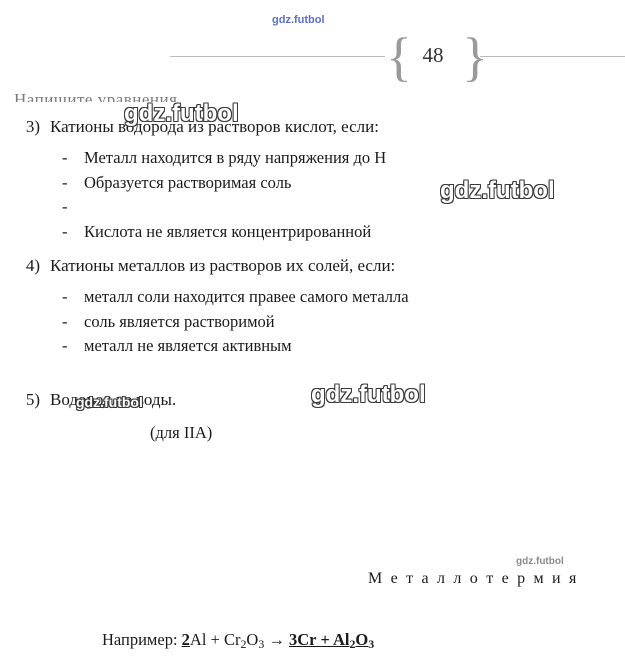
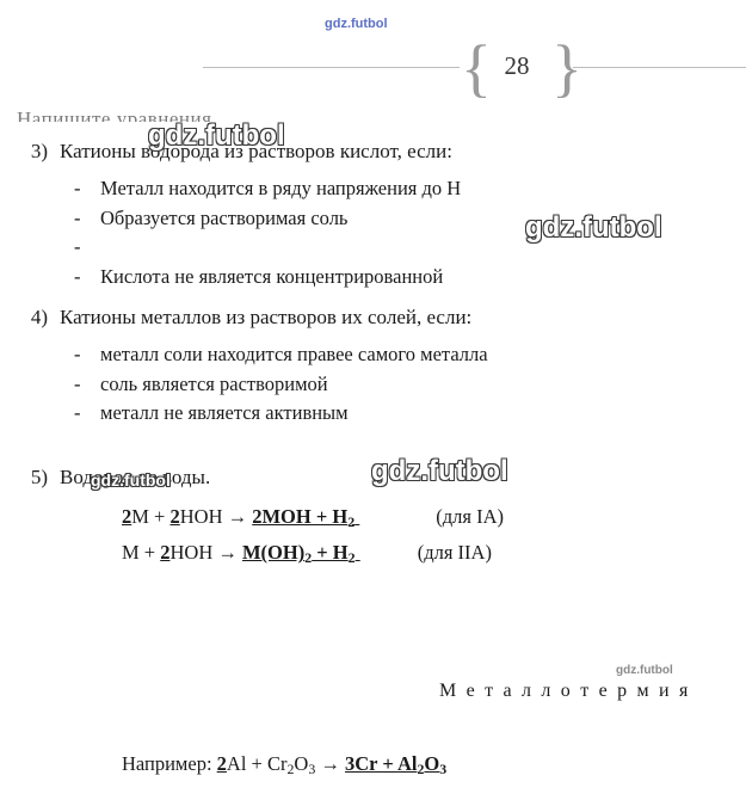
  gdz.futbol
  {
  }
- 48
+ 28
  Напишите уравнения
  3)
  Катионы водорода из растворов кислот, если:
  -
  Металл находится в ряду напряжения до Н
  -
  Образуется растворимая соль
  -
  -
  Кислота не является концентрированной
  4)
  Катионы металлов из растворов их солей, если:
  -
  металл соли находится правее самого металла
  -
  соль является растворимой
  -
  металл не является активным
  5)
  Водород из воды.
+ 2М + 2НОН → 2МОН + Н2
+ (для IA)
+ М + 2НОН → М(ОН)2 + Н2
  (для IIA)
  М е т а л л о т е р м и я
  Например: 2Al + Cr2O3 → 3Cr + Al2O3
  gdz.futbol
  gdz.futbol
  gdz.futbol
  gdz.futbol
  gdz.futbol
